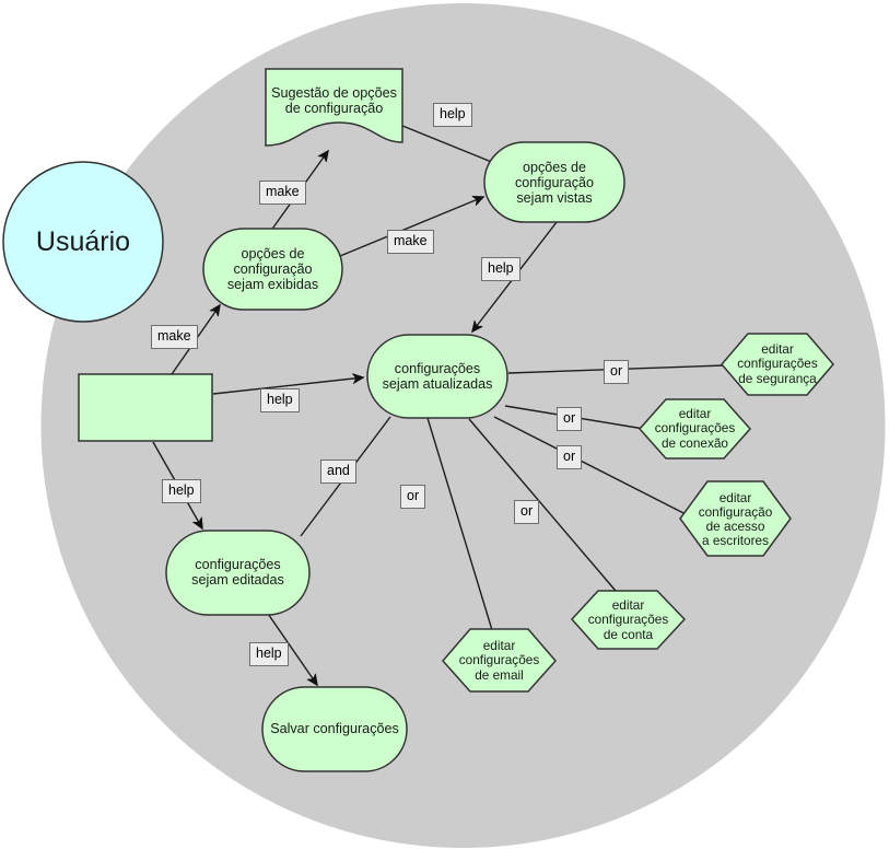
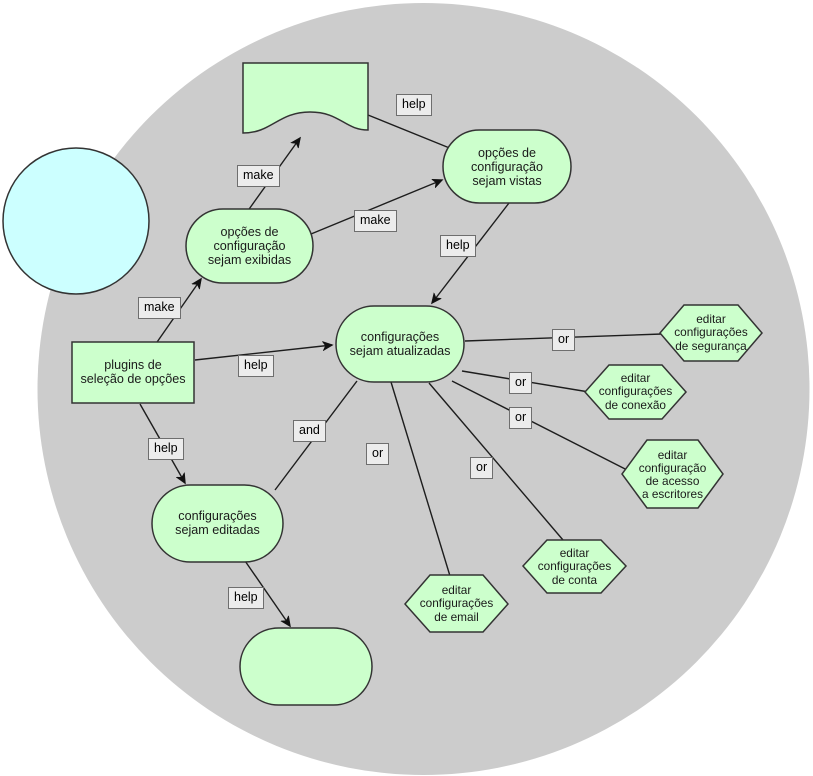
- Usuário
- Sugestão de opções
- de configuração
  opções de
  configuração
  sejam vistas
  opções de
  configuração
  sejam exibidas
+ plugins de
+ seleção de opções
  configurações
  sejam atualizadas
  configurações
  sejam editadas
- Salvar configurações
  editar
  configurações
  de segurança
  editar
  configurações
  de conexão
  editar
  configuração
  de acesso
  a escritores
  editar
  configurações
  de conta
  editar
  configurações
  de email
  make
  help
  make
  make
  help
  help
  or
  or
  or
  and
  help
  or
  or
  help
